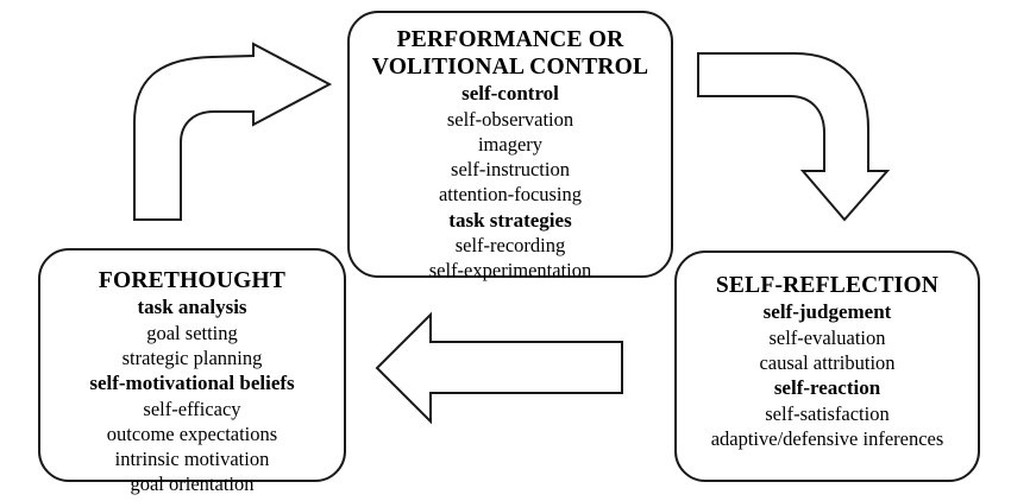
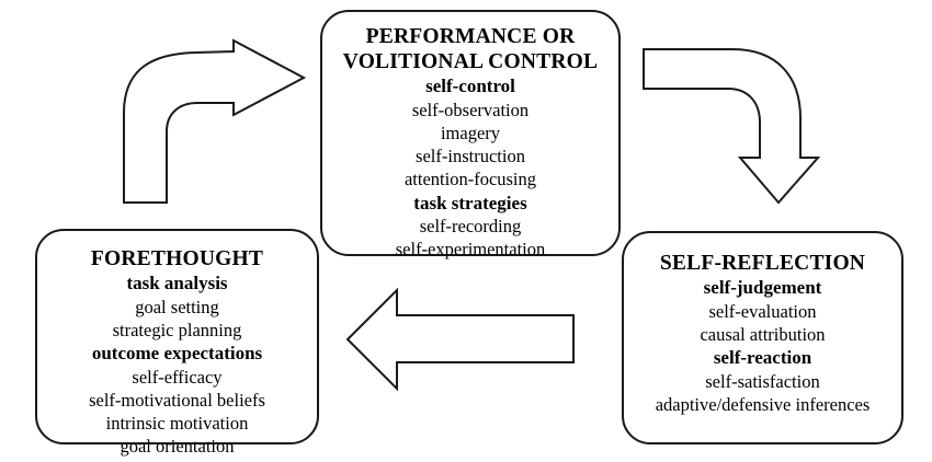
  PERFORMANCE OR
  VOLITIONAL CONTROL
  self-control
  self-observation
  imagery
  self-instruction
  attention-focusing
  task strategies
  self-recording
  self-experimentation
  SELF-REFLECTION
  self-judgement
  self-evaluation
  causal attribution
  self-reaction
  self-satisfaction
  adaptive/defensive inferences
  FORETHOUGHT
  task analysis
  goal setting
  strategic planning
- self-motivational beliefs
+ outcome expectations
  self-efficacy
- outcome expectations
+ self-motivational beliefs
  intrinsic motivation
  goal orientation
